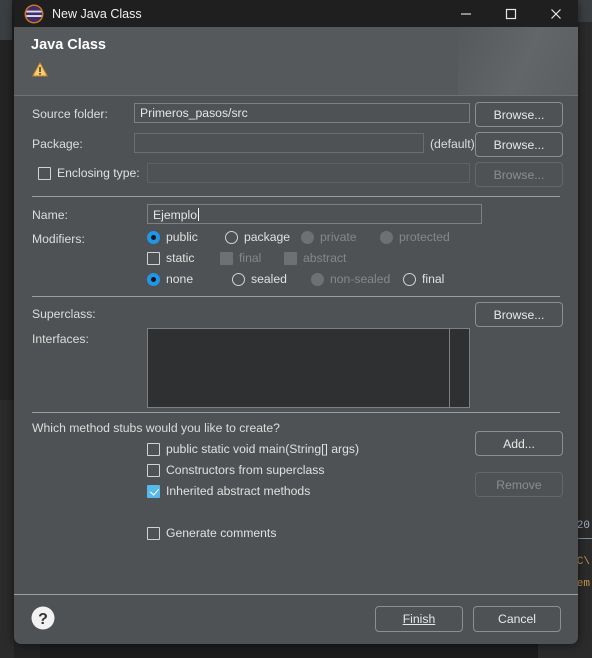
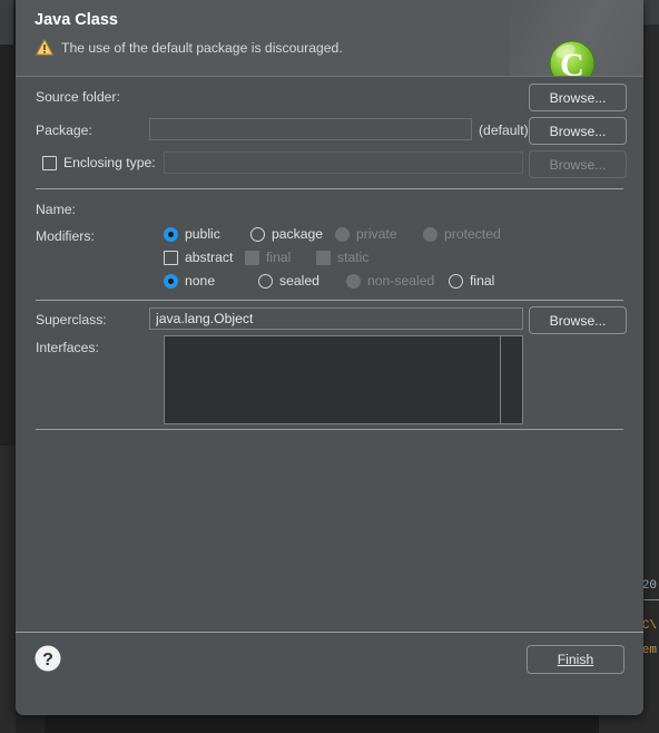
  em
- New Java Class
  Java Class
+ The use of the default package is discouraged.
+ C
  Source folder:
- Primeros_pasos/src
  Browse...
  Package:
  (default)
  Browse...
  Enclosing type:
  Browse...
  Name:
- Ejemplo
  Modifiers:
  public
  package
  private
  protected
- static
+ abstract
  final
- abstract
+ static
  none
  sealed
  non-sealed
  final
  Superclass:
+ java.lang.Object
  Browse...
  Interfaces:
- Add...
- Remove
- Which method stubs would you like to create?
- public static void main(String[] args)
- Constructors from superclass
- Inherited abstract methods
- Generate comments
  ?
  Finish
- Cancel
